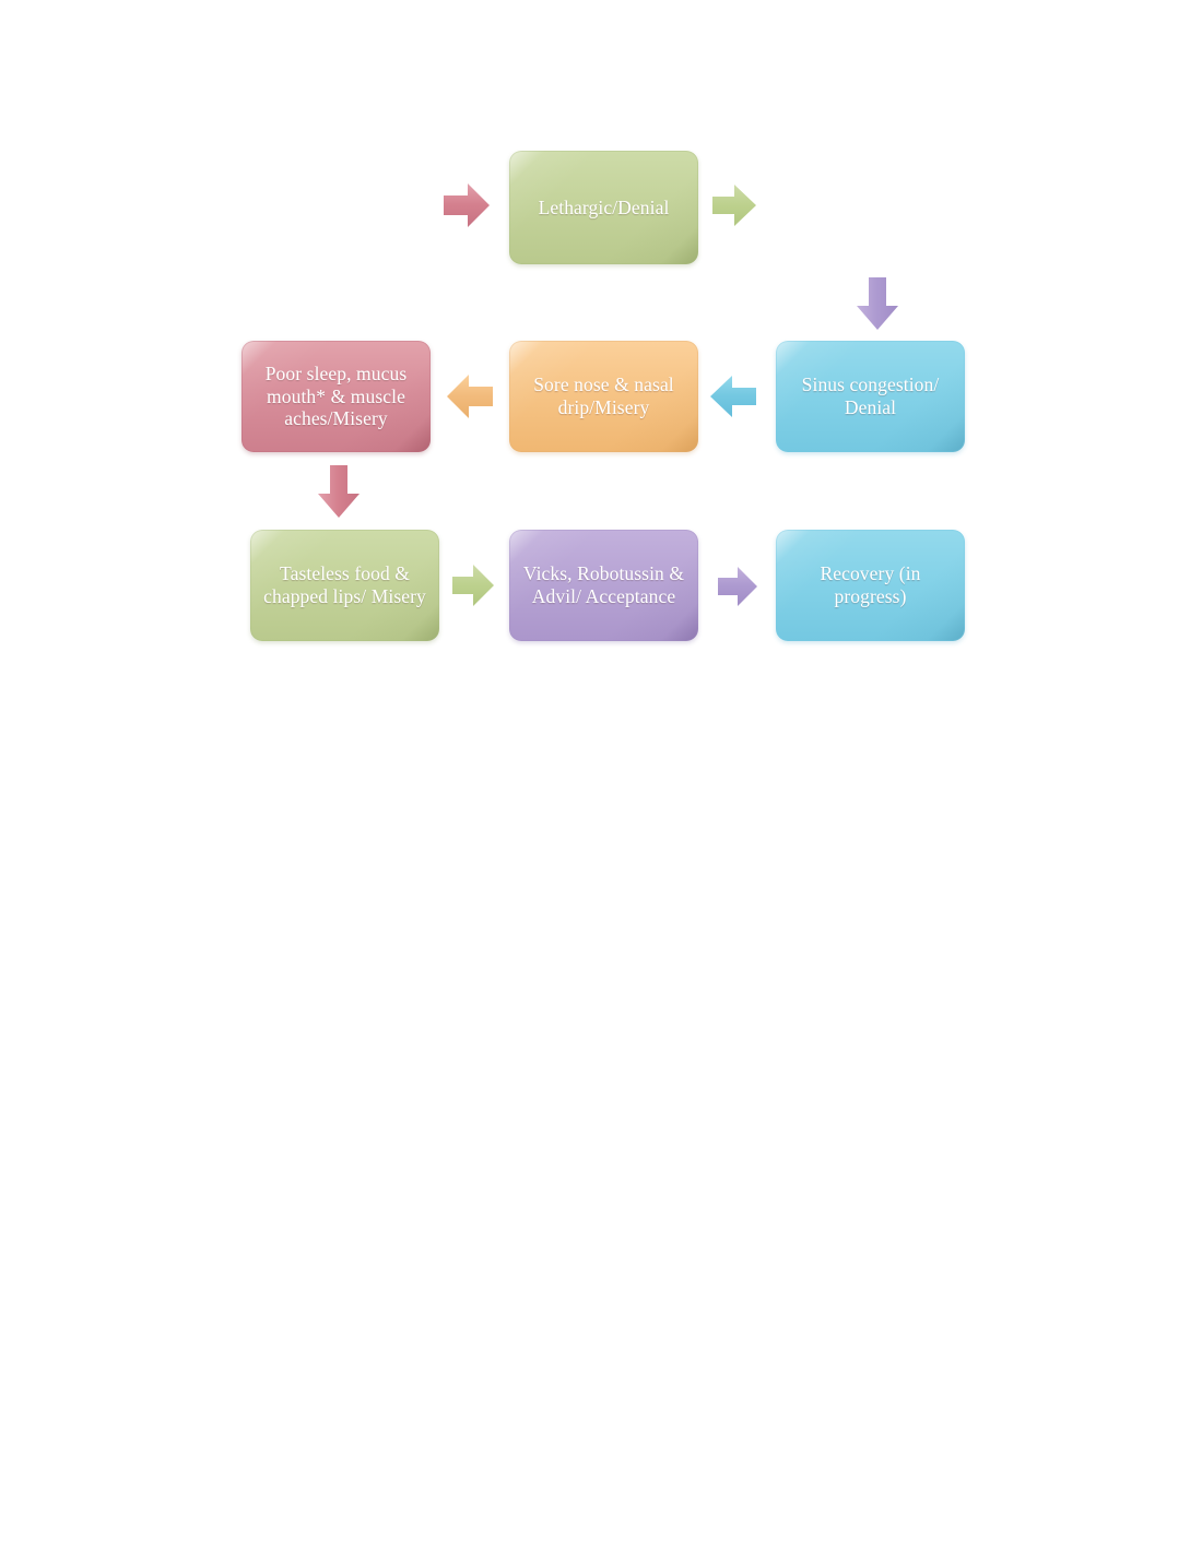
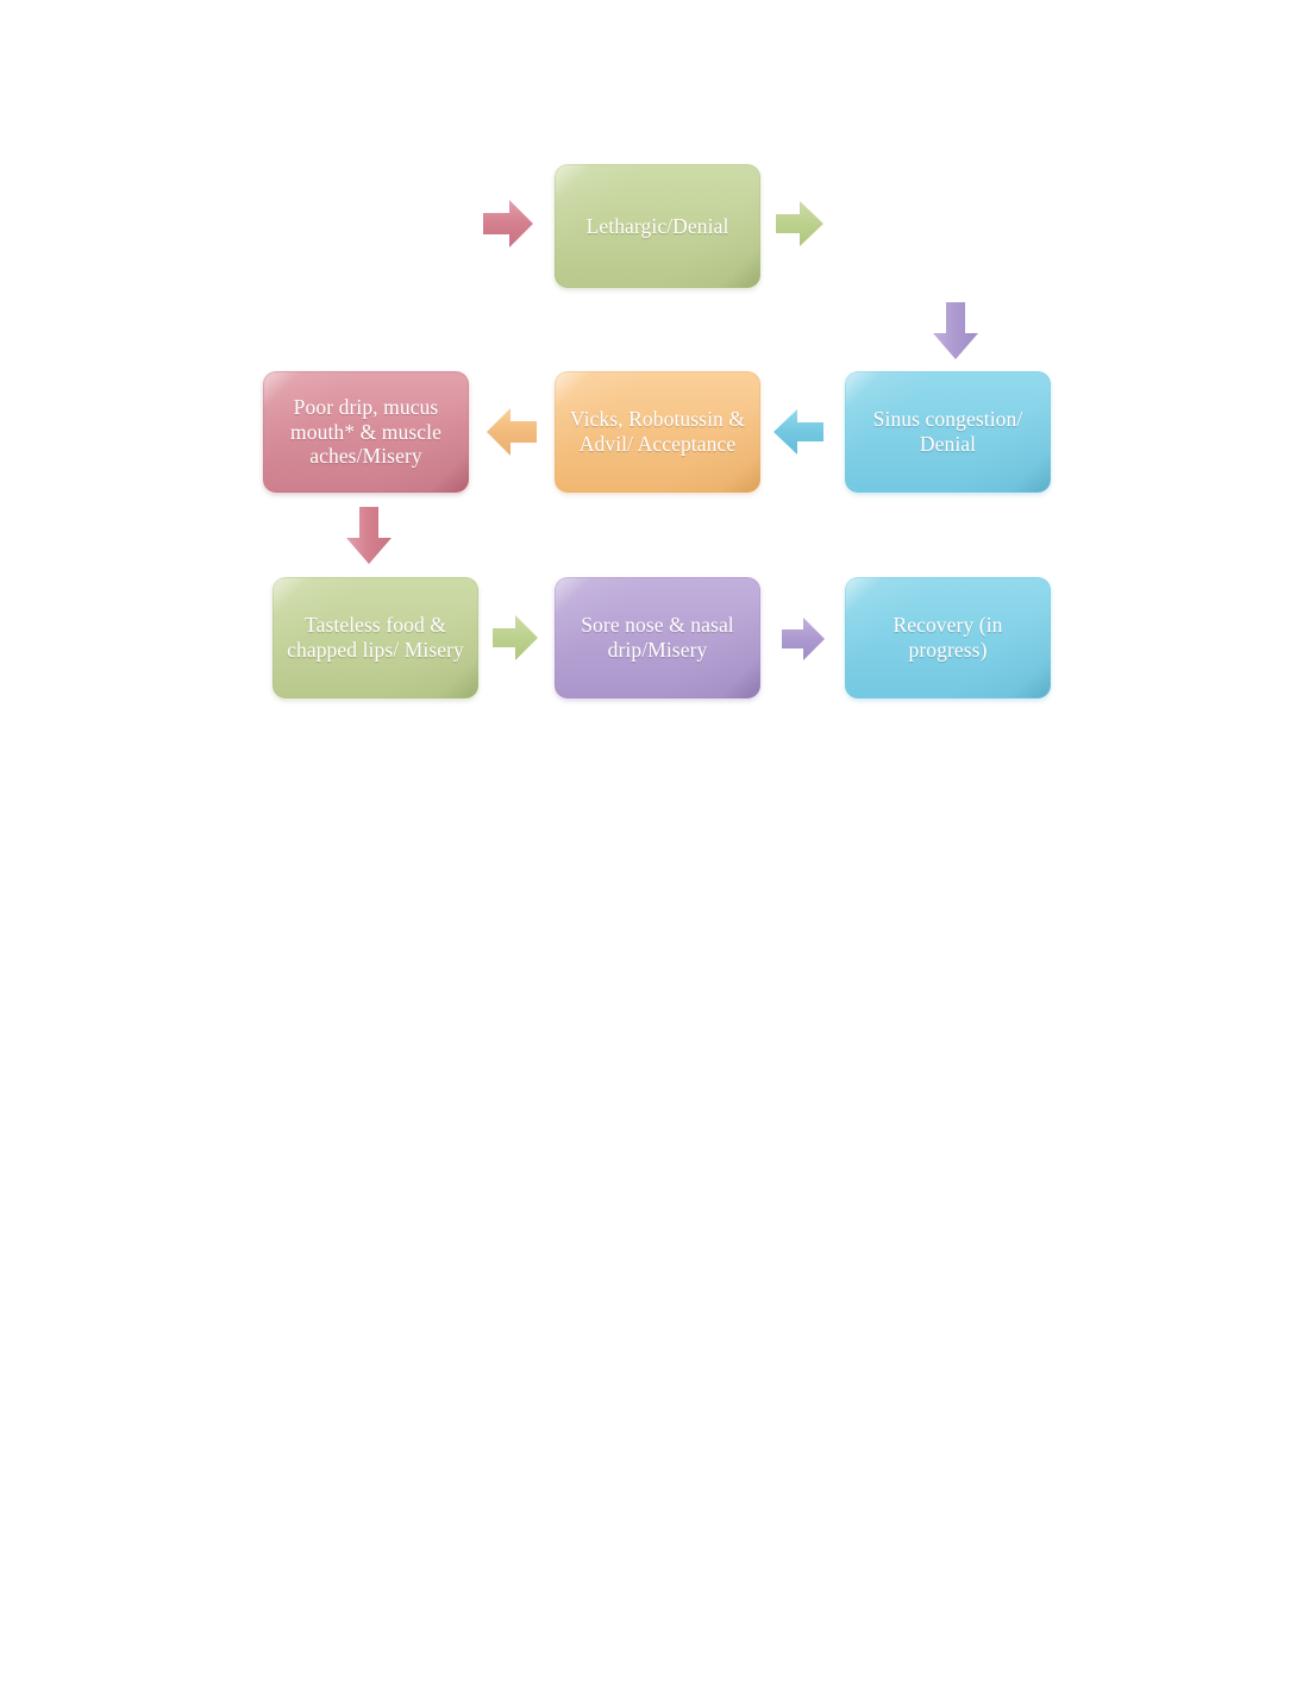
  Lethargic/Denial
- Poor sleep, mucus mouth* & muscle aches/Misery
+ Poor drip, mucus mouth* & muscle aches/Misery
- Sore nose & nasal drip/Misery
+ Vicks, Robotussin & Advil/ Acceptance
  Sinus congestion/ Denial
  Tasteless food & chapped lips/ Misery
- Vicks, Robotussin & Advil/ Acceptance
+ Sore nose & nasal drip/Misery
  Recovery (in progress)
